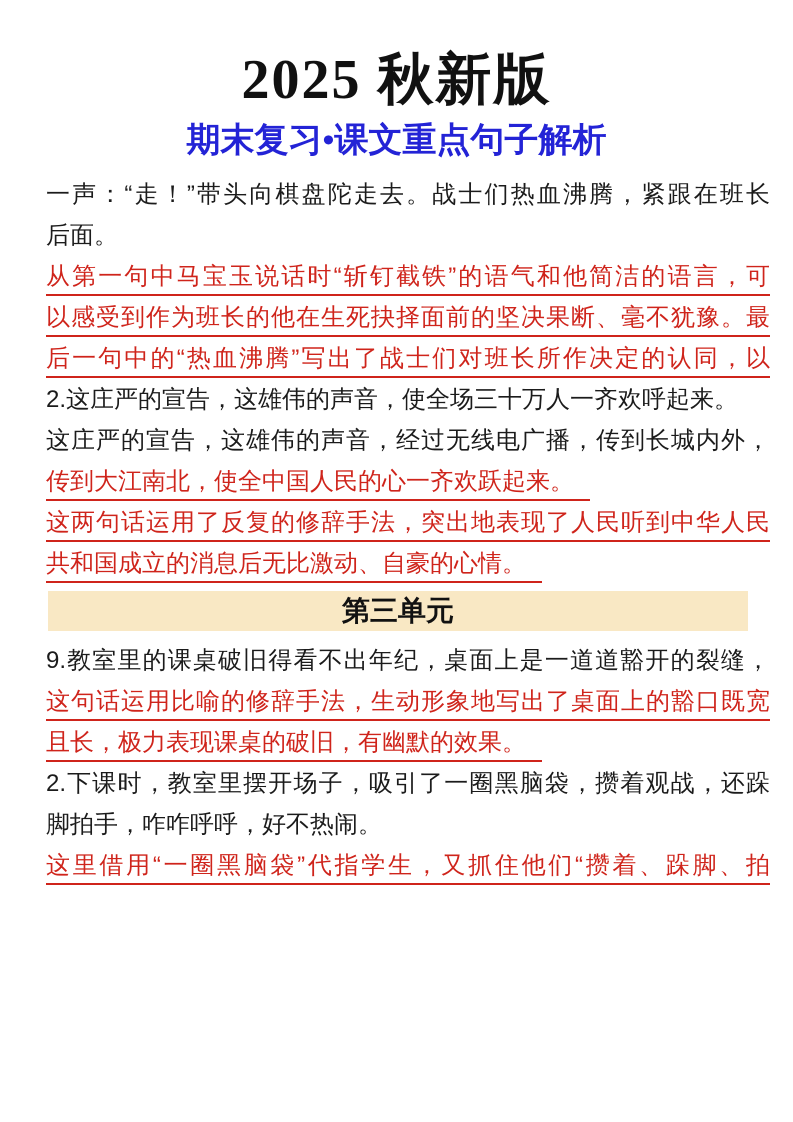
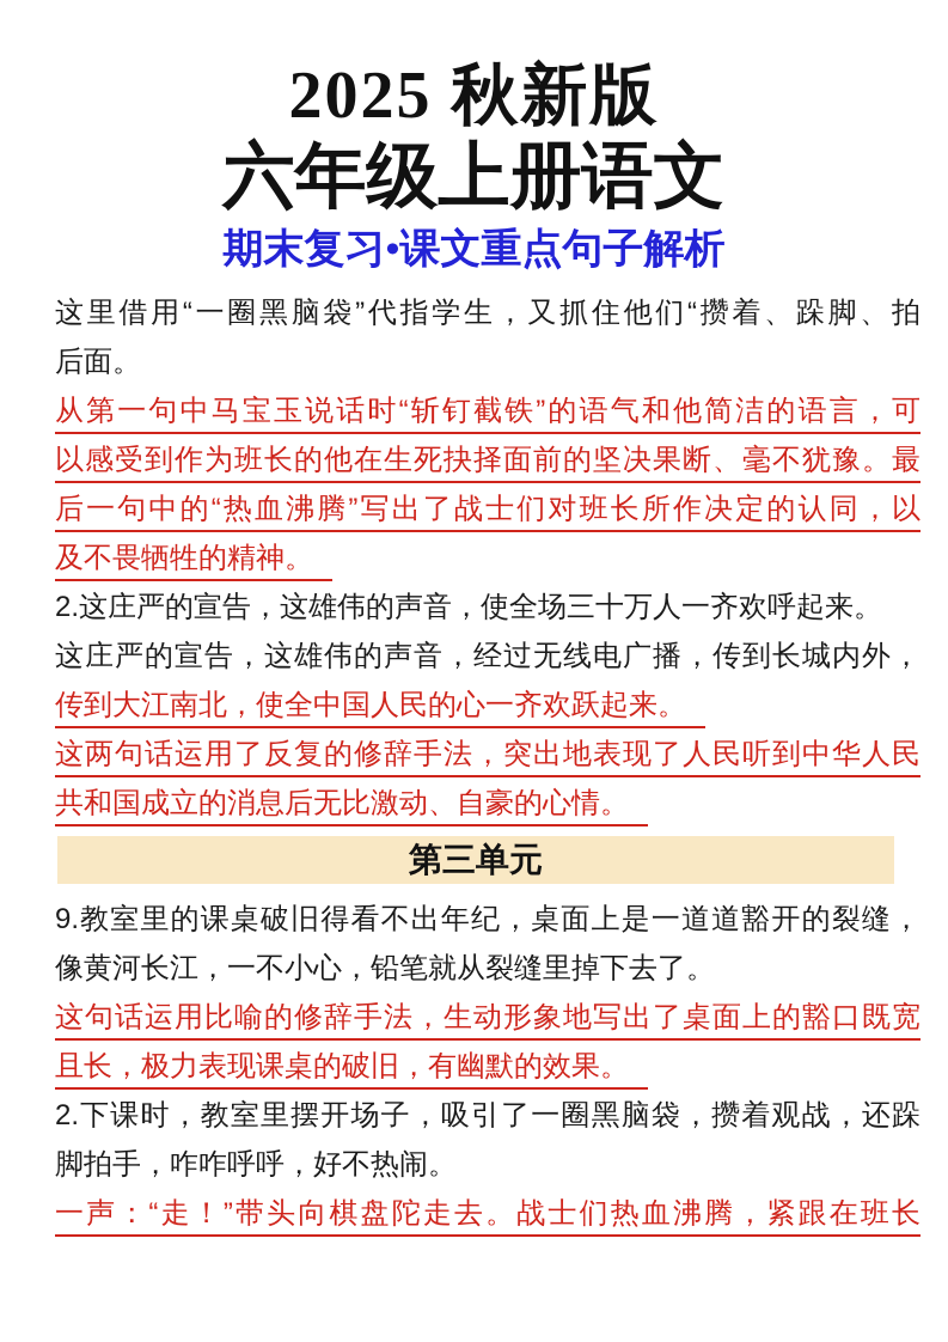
  2025 秋新版
+ 六年级上册语文
  期末复习•课文重点句子解析
- 一声：“走！”带头向棋盘陀走去。战士们热血沸腾，紧跟在班长
+ 这里借用“一圈黑脑袋”代指学生，又抓住他们“攒着、跺脚、拍
  后面。
  从第一句中马宝玉说话时“斩钉截铁”的语气和他简洁的语言，可
  以感受到作为班长的他在生死抉择面前的坚决果断、毫不犹豫。最
  后一句中的“热血沸腾”写出了战士们对班长所作决定的认同，以
+ 及不畏牺牲的精神。
  2.这庄严的宣告，这雄伟的声音，使全场三十万人一齐欢呼起来。
  这庄严的宣告，这雄伟的声音，经过无线电广播，传到长城内外，
  传到大江南北，使全中国人民的心一齐欢跃起来。
  这两句话运用了反复的修辞手法，突出地表现了人民听到中华人民
  共和国成立的消息后无比激动、自豪的心情。
  第三单元
  9.教室里的课桌破旧得看不出年纪，桌面上是一道道豁开的裂缝，
+ 像黄河长江，一不小心，铅笔就从裂缝里掉下去了。
  这句话运用比喻的修辞手法，生动形象地写出了桌面上的豁口既宽
  且长，极力表现课桌的破旧，有幽默的效果。
  2.下课时，教室里摆开场子，吸引了一圈黑脑袋，攒着观战，还跺
  脚拍手，咋咋呼呼，好不热闹。
- 这里借用“一圈黑脑袋”代指学生，又抓住他们“攒着、跺脚、拍
+ 一声：“走！”带头向棋盘陀走去。战士们热血沸腾，紧跟在班长
